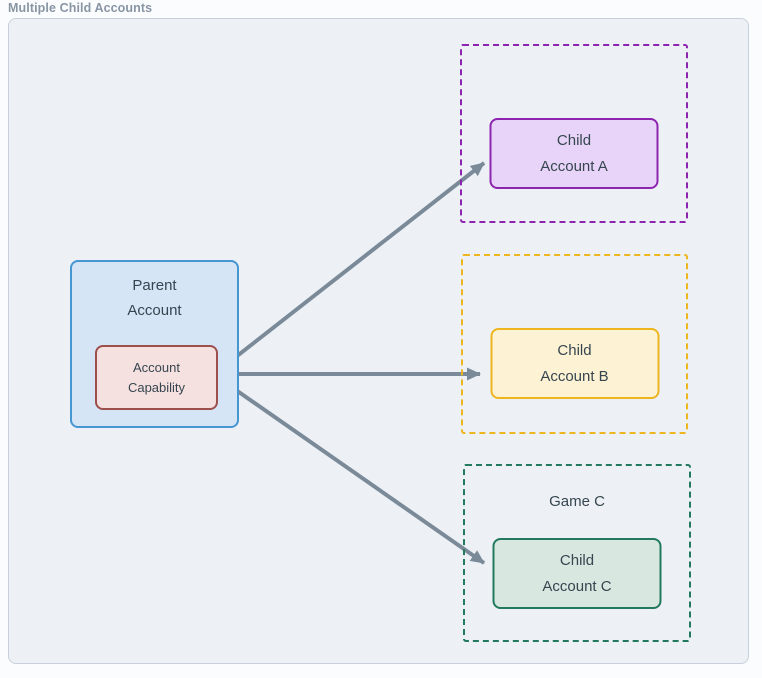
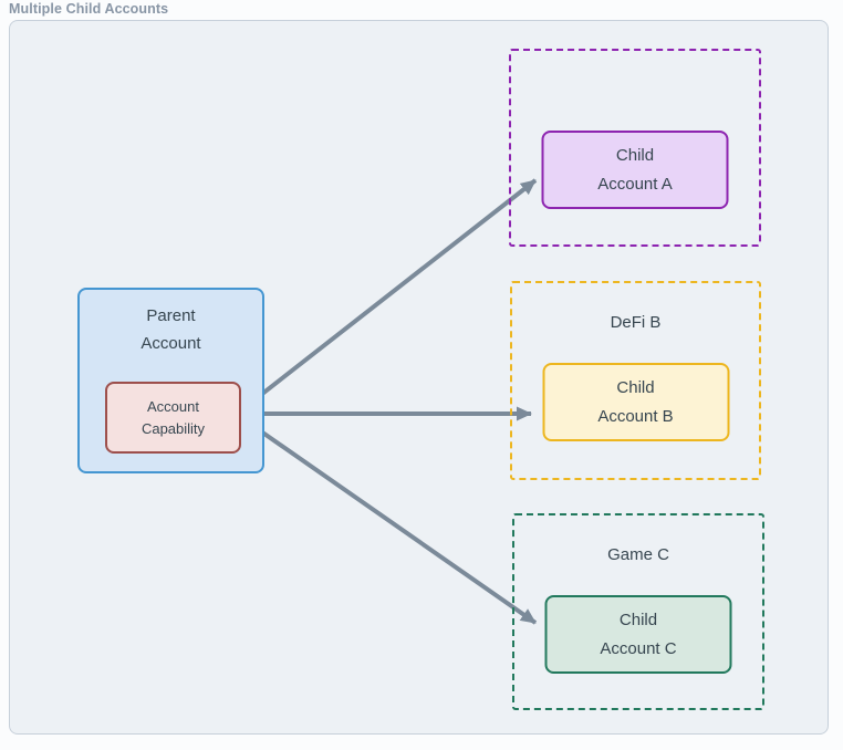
  Multiple Child Accounts
  Parent
  Account
  Account
  Capability
  Child
  Account A
+ DeFi B
  Child
  Account B
  Game C
  Child
  Account C
